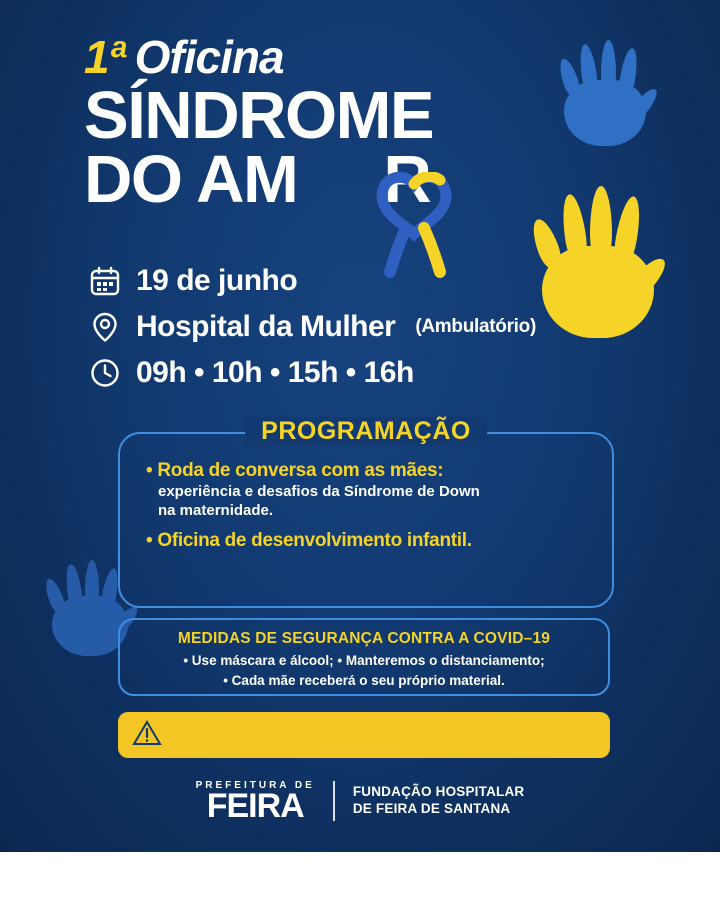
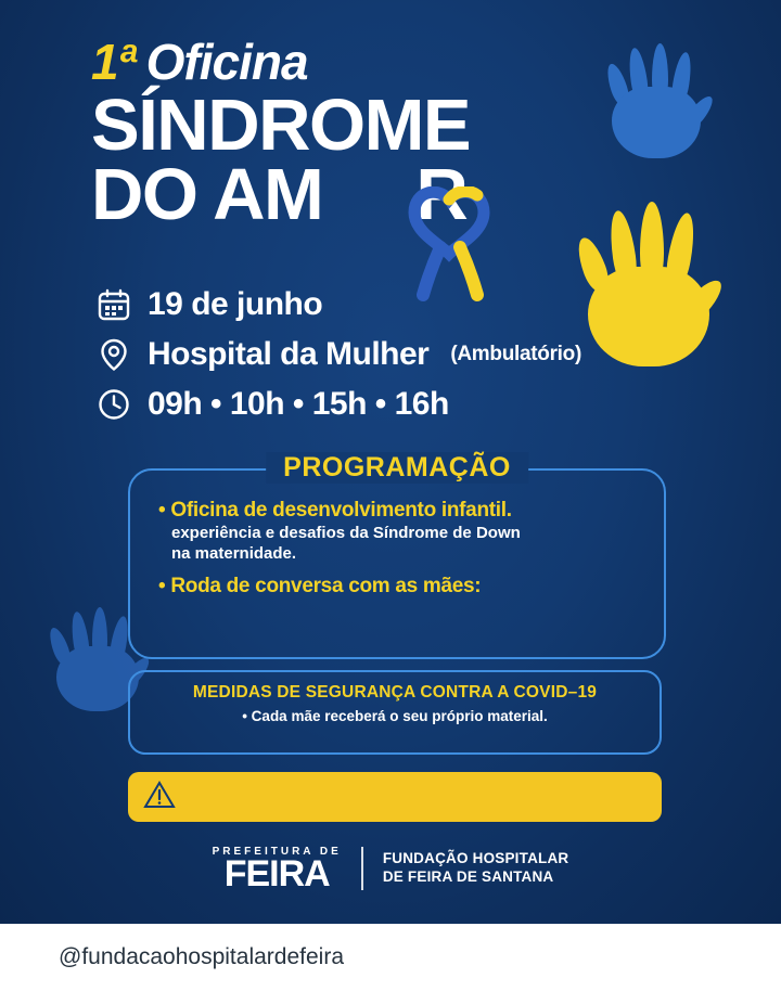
  1ª
  Oficina
  SÍNDROME
  DO AM
  19 de junho
  Hospital da Mulher
  (Ambulatório)
  09h • 10h • 15h • 16h
  PROGRAMAÇÃO
- • Roda de conversa com as mães:
+ • Oficina de desenvolvimento infantil.
  experiência e desafios da Síndrome de Down
  na maternidade.
- • Oficina de desenvolvimento infantil.
+ • Roda de conversa com as mães:
  MEDIDAS DE SEGURANÇA CONTRA A COVID–19
- • Use máscara e álcool; • Manteremos o distanciamento;
  • Cada mãe receberá o seu próprio material.
  PREFEITURA DE
  FEIRA
  FUNDAÇÃO HOSPITALAR
  DE FEIRA DE SANTANA
+ @fundacaohospitalardefeira
